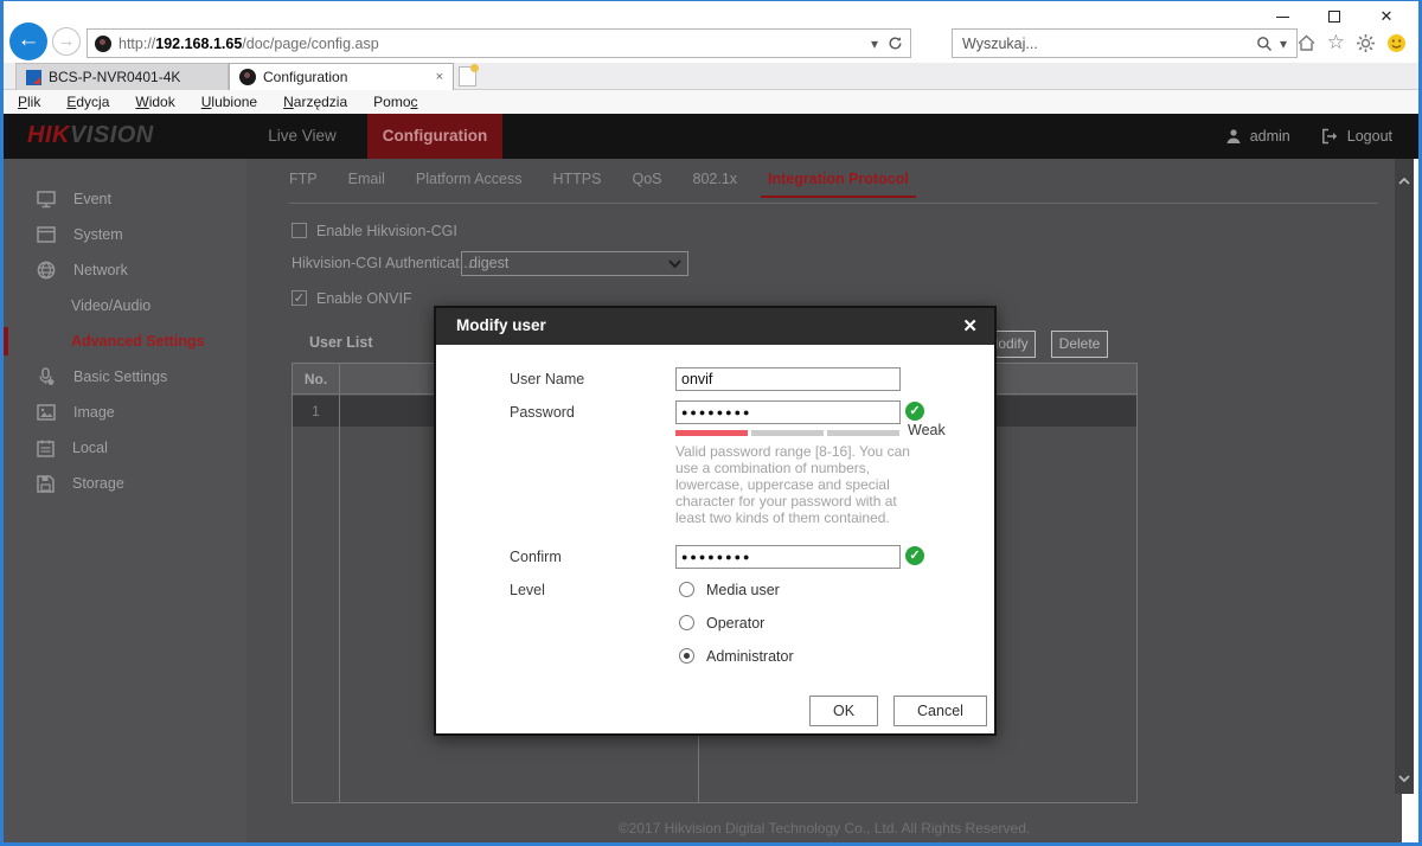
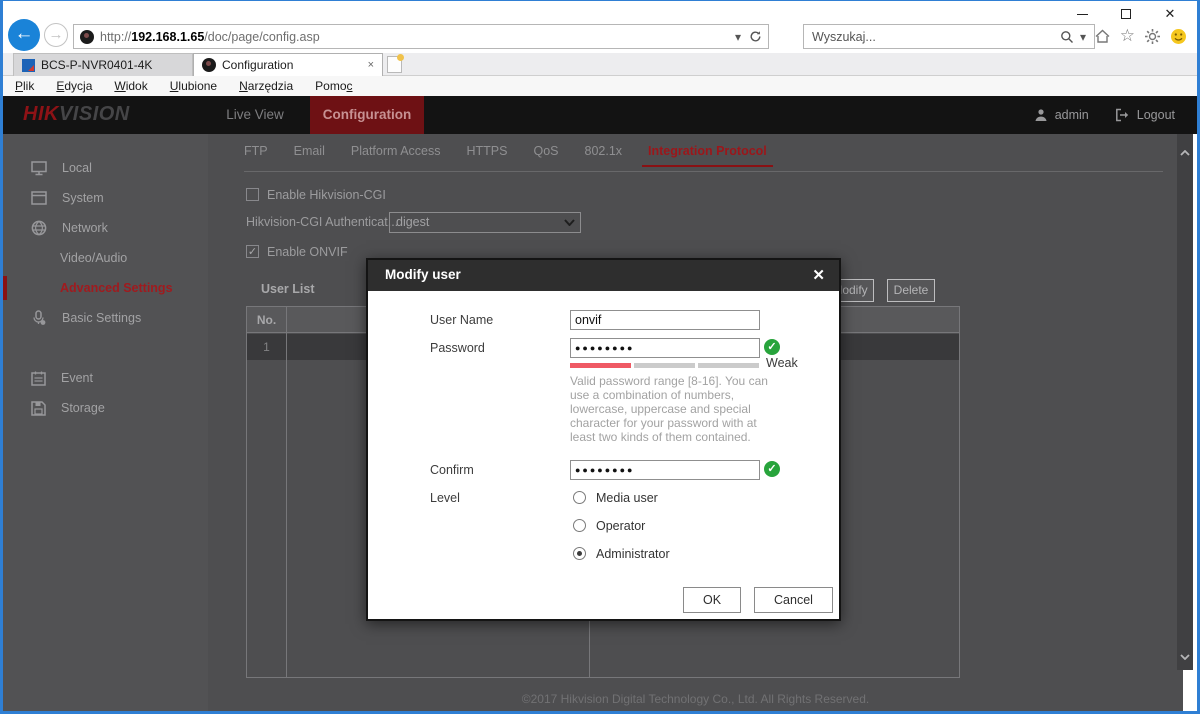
  ✕
  ←
  →
  http://192.168.1.65/doc/page/config.asp
  ▾
  Wyszukaj...
  ▾
  ☆
  BCS-P-NVR0401-4K
  Configuration
  ×
  Plik
  Edycja
  Widok
  Ulubione
  Narzędzia
  Pomoc
  HIKVISION
  Live View
  Configuration
  admin
  Logout
- Event
+ Local
  System
  Network
  Video/Audio
  Advanced Settings
  Basic Settings
- Image
- Local
+ Event
  Storage
  FTP
  Email
  Platform Access
  HTTPS
  QoS
  802.1x
  Integration Protocol
  Enable Hikvision-CGI
  Hikvision-CGI Authenticat...
  digest
  ✓
  Enable ONVIF
  User List
  odify
  Delete
  No.
  1
  ©2017 Hikvision Digital Technology Co., Ltd. All Rights Reserved.
  Modify user
  ✕
  User Name
  onvif
  Password
  ●●●●●●●●
  ✓
  Weak
  Valid password range [8-16]. You can use a combination of numbers, lowercase, uppercase and special character for your password with at least two kinds of them contained.
  Confirm
  ●●●●●●●●
  ✓
  Level
  Media user
  Operator
  Administrator
  OK
  Cancel
